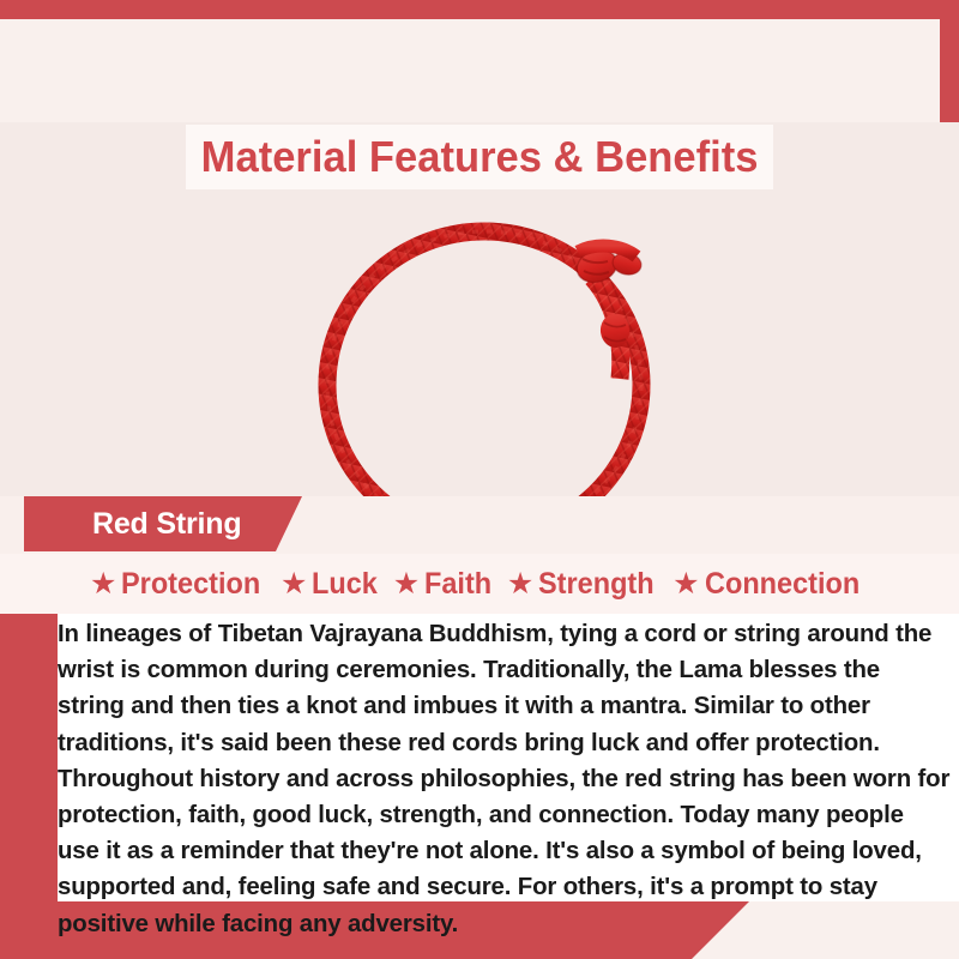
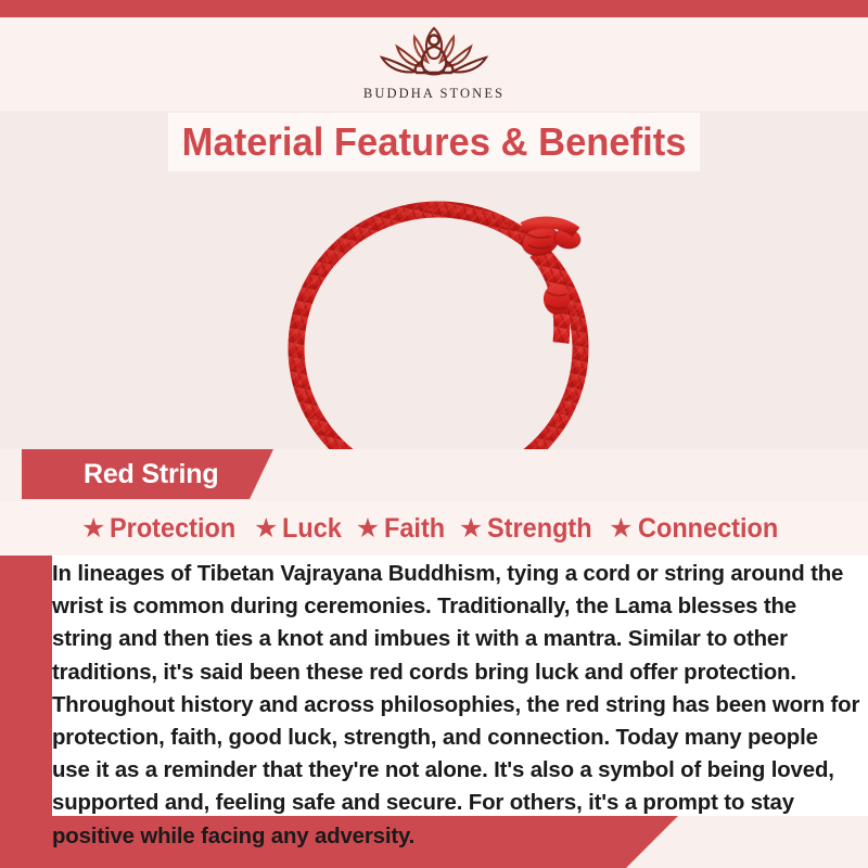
+ BUDDHA STONES
  Material Features & Benefits
  Red String
  ★
  Protection
  ★
  Luck
  ★
  Faith
  ★
  Strength
  ★
  Connection
  In lineages of Tibetan Vajrayana Buddhism, tying a cord or string around the wrist is common during ceremonies. Traditionally, the Lama blesses the string and then ties a knot and imbues it with a mantra. Similar to other traditions, it's said been these red cords bring luck and offer protection. Throughout history and across philosophies, the red string has been worn for protection, faith, good luck, strength, and connection. Today many people use it as a reminder that they're not alone. It's also a symbol of being loved, supported and, feeling safe and secure. For others, it's a prompt to stay positive while facing any adversity.
